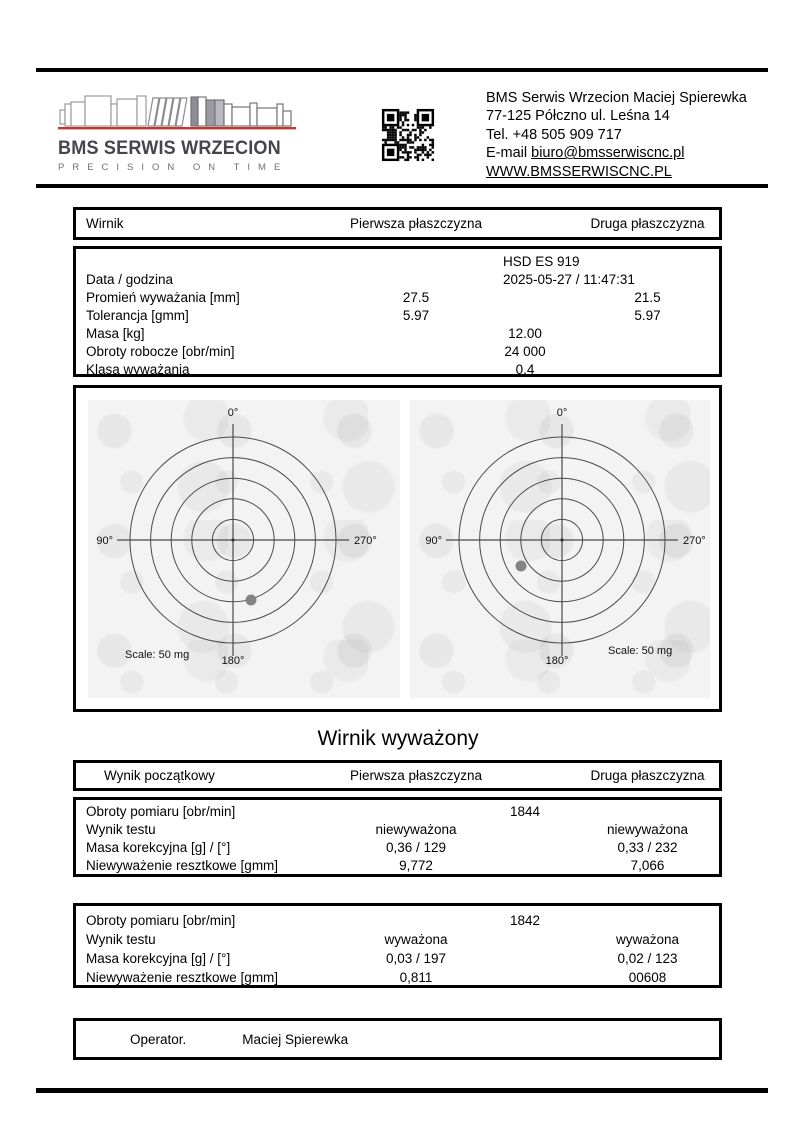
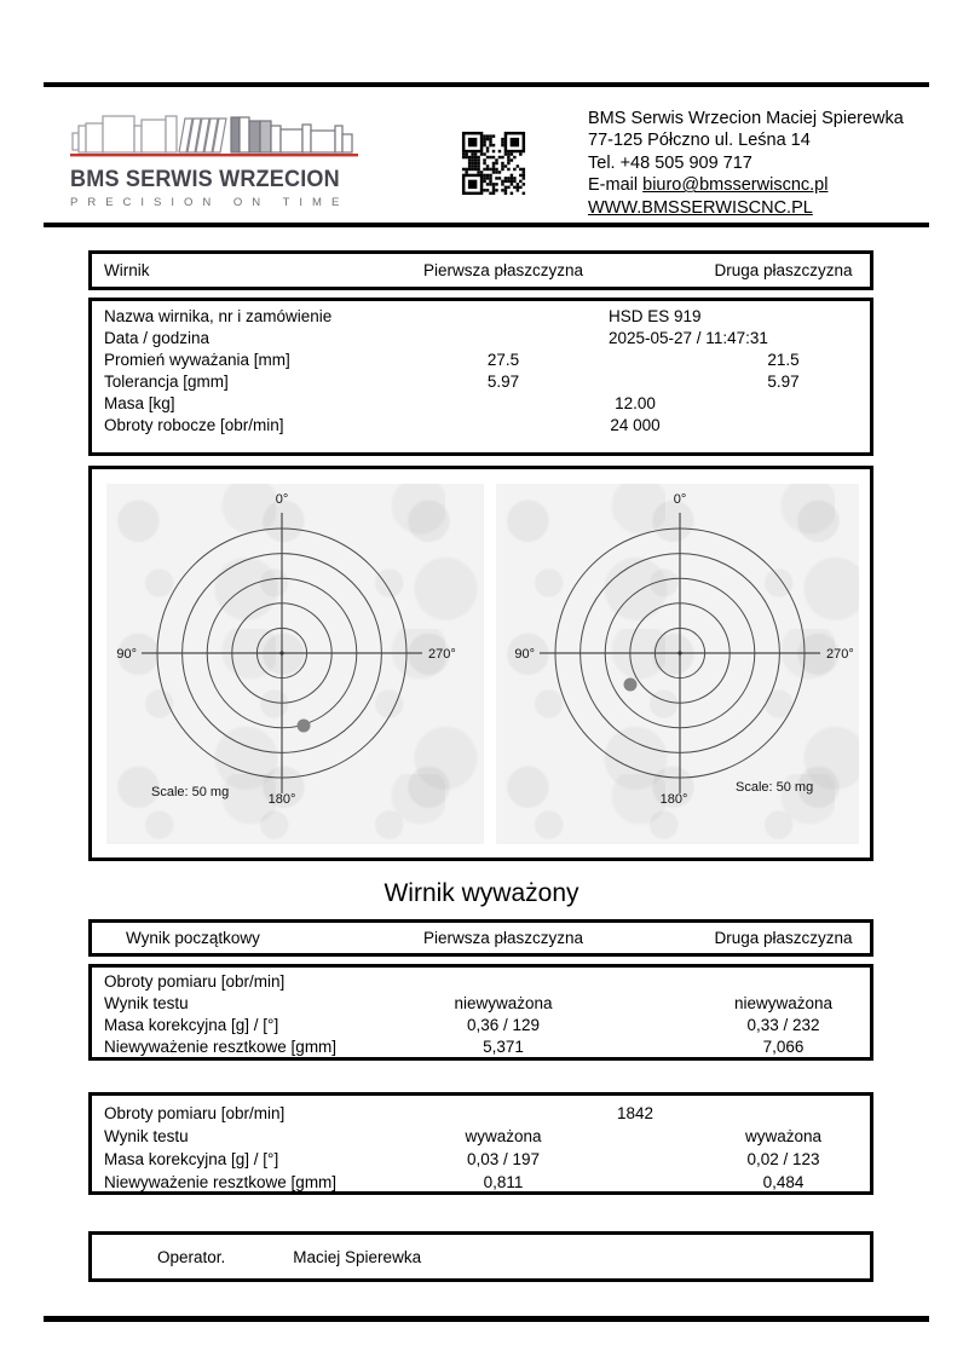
  BMS SERWIS WRZECION
  PRECISION ON TIME
  BMS Serwis Wrzecion Maciej Spierewka
  77-125 Półczno ul. Leśna 14
  Tel. +48 505 909 717
  E-mail biuro@bmsserwiscnc.pl
  WWW.BMSSERWISCNC.PL
  Wirnik
  Pierwsza płaszczyzna
  Druga płaszczyzna
+ Nazwa wirnika, nr i zamówienie
  HSD ES 919
  Data / godzina
  2025-05-27 / 11:47:31
  Promień wyważania [mm]
  27.5
  21.5
  Tolerancja [gmm]
  5.97
  5.97
  Masa [kg]
  12.00
  Obroty robocze [obr/min]
  24 000
- Klasa wyważania
- 0.4
  0°
  90°
  270°
  180°
  Scale: 50 mg
  0°
  90°
  270°
  180°
  Scale: 50 mg
  Wirnik wyważony
  Wynik początkowy
  Pierwsza płaszczyzna
  Druga płaszczyzna
  Obroty pomiaru [obr/min]
- 1844
  Wynik testu
  niewyważona
  niewyważona
  Masa korekcyjna [g] / [°]
  0,36 / 129
  0,33 / 232
  Niewyważenie resztkowe [gmm]
- 9,772
+ 5,371
  7,066
  Obroty pomiaru [obr/min]
  1842
  Wynik testu
  wyważona
  wyważona
  Masa korekcyjna [g] / [°]
  0,03 / 197
  0,02 / 123
  Niewyważenie resztkowe [gmm]
  0,811
- 00608
+ 0,484
  Operator.
  Maciej Spierewka
